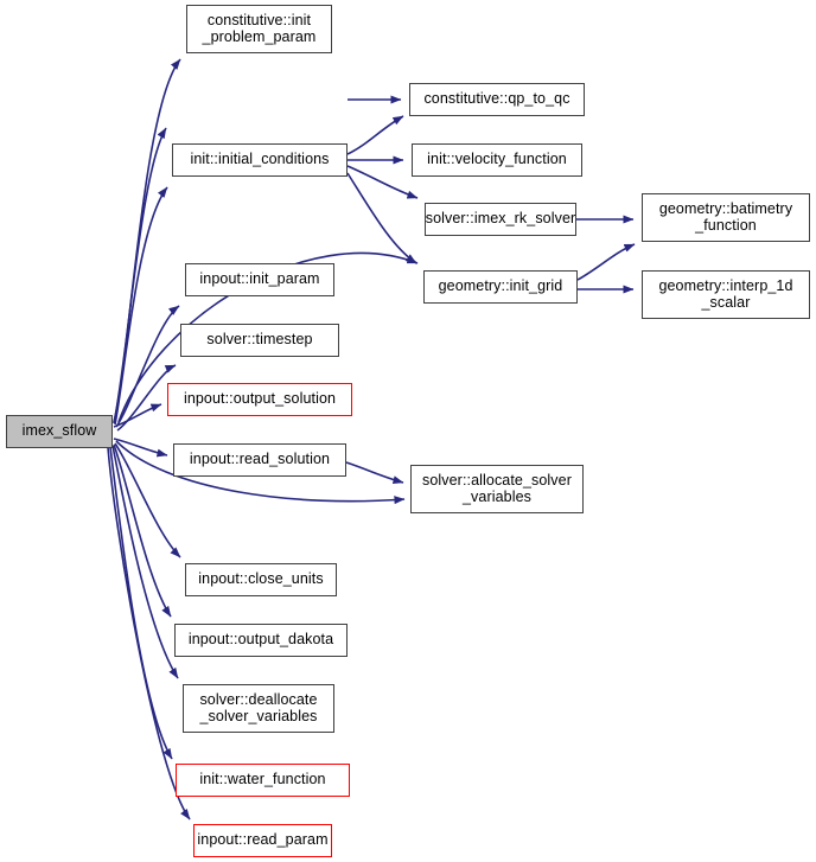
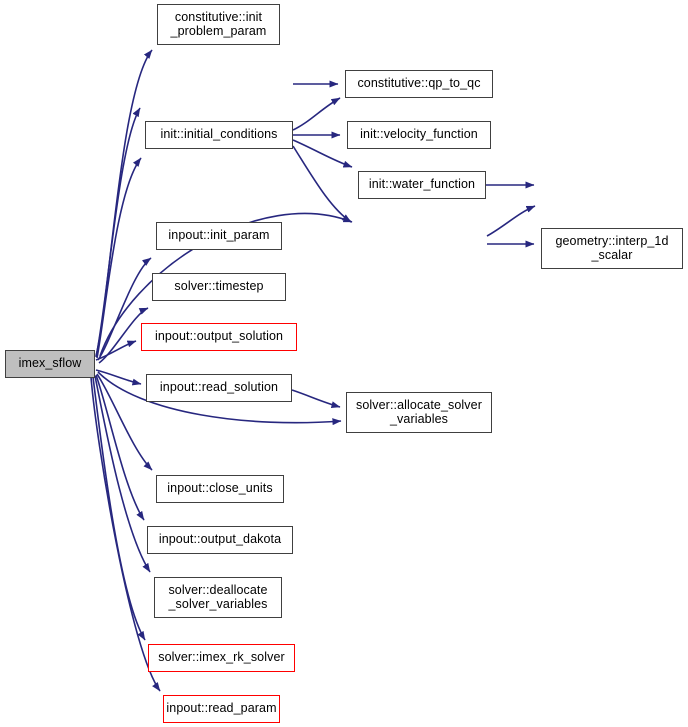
  imex_sflow
  constitutive::init
  _problem_param
  init::initial_conditions
  inpout::init_param
  solver::timestep
  inpout::output_solution
  inpout::read_solution
  inpout::close_units
  inpout::output_dakota
  solver::deallocate
  _solver_variables
- init::water_function
+ solver::imex_rk_solver
  inpout::read_param
  constitutive::qp_to_qc
  init::velocity_function
- solver::imex_rk_solver
+ init::water_function
- geometry::init_grid
- geometry::batimetry
- _function
  geometry::interp_1d
  _scalar
  solver::allocate_solver
  _variables
